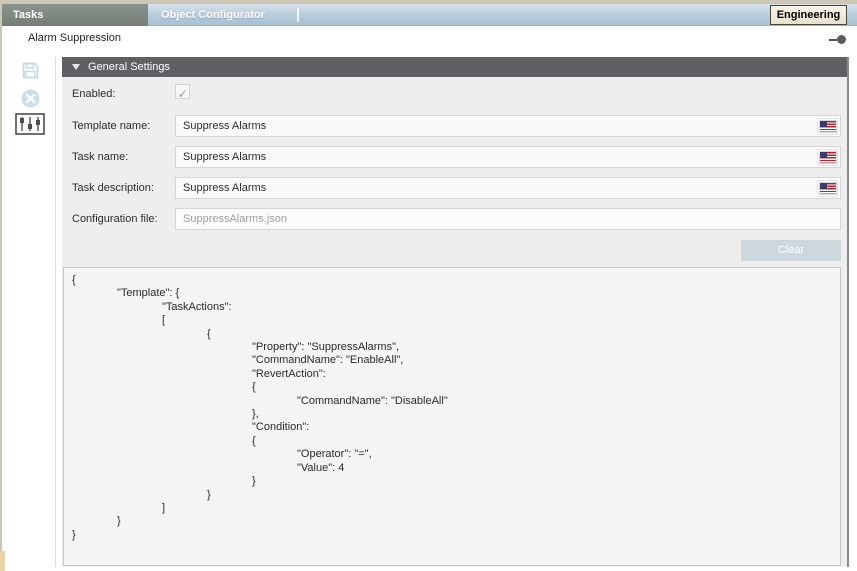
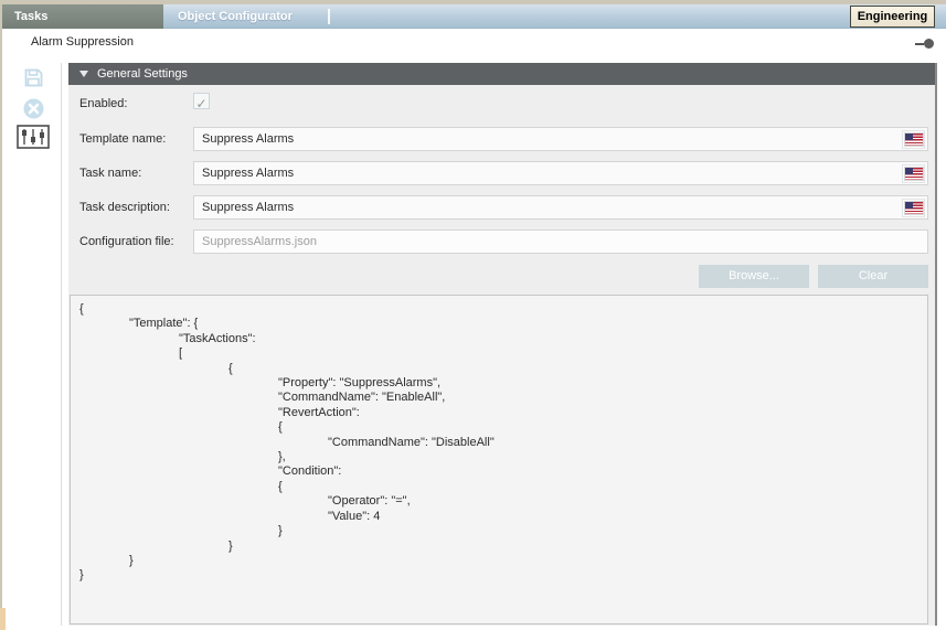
  Tasks
  Object Configurator
  Engineering
  Alarm Suppression
  General Settings
  Enabled:
  ✓
  Template name:
  Suppress Alarms
  Task name:
  Suppress Alarms
  Task description:
  Suppress Alarms
  Configuration file:
  SuppressAlarms.json
+ Browse...
  Clear
  {
  "Template": {
  "TaskActions":
  [
  {
  "Property": "SuppressAlarms",
  "CommandName": "EnableAll",
  "RevertAction":
  {
  "CommandName": "DisableAll"
  },
  "Condition":
  {
  "Operator": "=",
  "Value": 4
  }
  }
- ]
  }
  }
